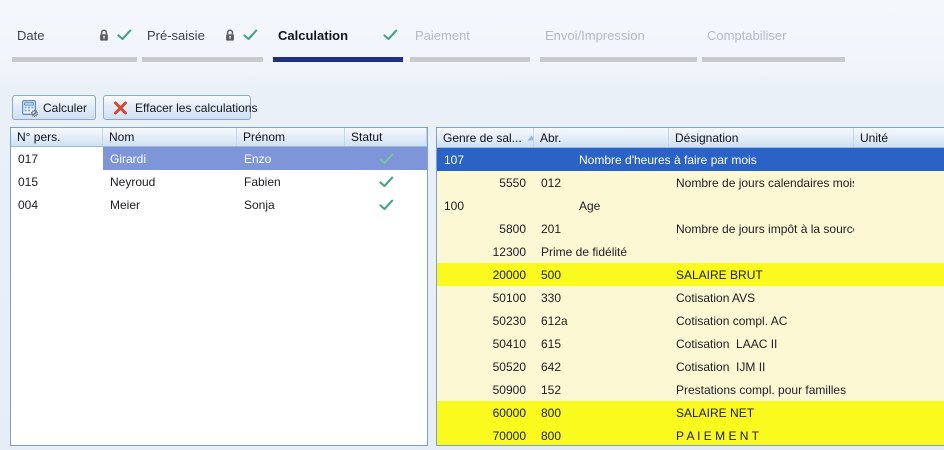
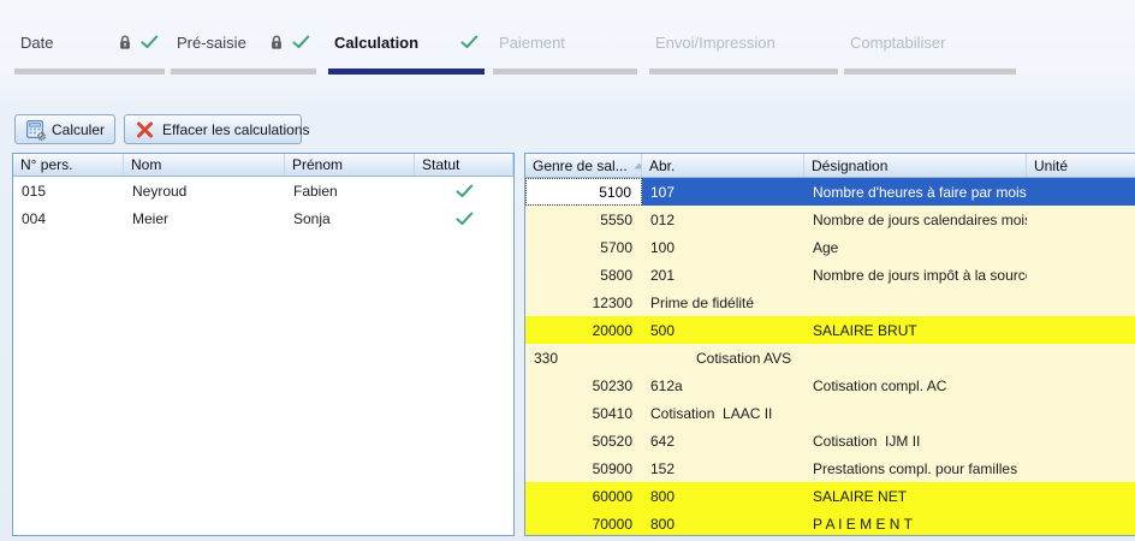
  Date
  Pré-saisie
  Calculation
  Paiement
  Envoi/Impression
  Comptabiliser
  ⚙
  Calculer
  Effacer les calculations
  N° pers.
  Nom
  Prénom
  Statut
- 017
- Girardi
- Enzo
  015
  Neyroud
  Fabien
  004
  Meier
  Sonja
  Genre de sal...
  Abr.
  Désignation
  Unité
+ 5100
  107
  Nombre d'heures à faire par mois
  5550
  012
  Nombre de jours calendaires moi
+ 5700
  100
  Age
  5800
  201
  Nombre de jours impôt à la sourc
  12300
  Prime de fidélité
  20000
  500
  SALAIRE BRUT
- 50100
  330
  Cotisation AVS
  50230
  612a
  Cotisation compl. AC
  50410
- 615
  Cotisation LAAC II
  50520
  642
  Cotisation IJM II
  50900
  152
  Prestations compl. pour familles
  60000
  800
  SALAIRE NET
  70000
  800
  P A I E M E N T
